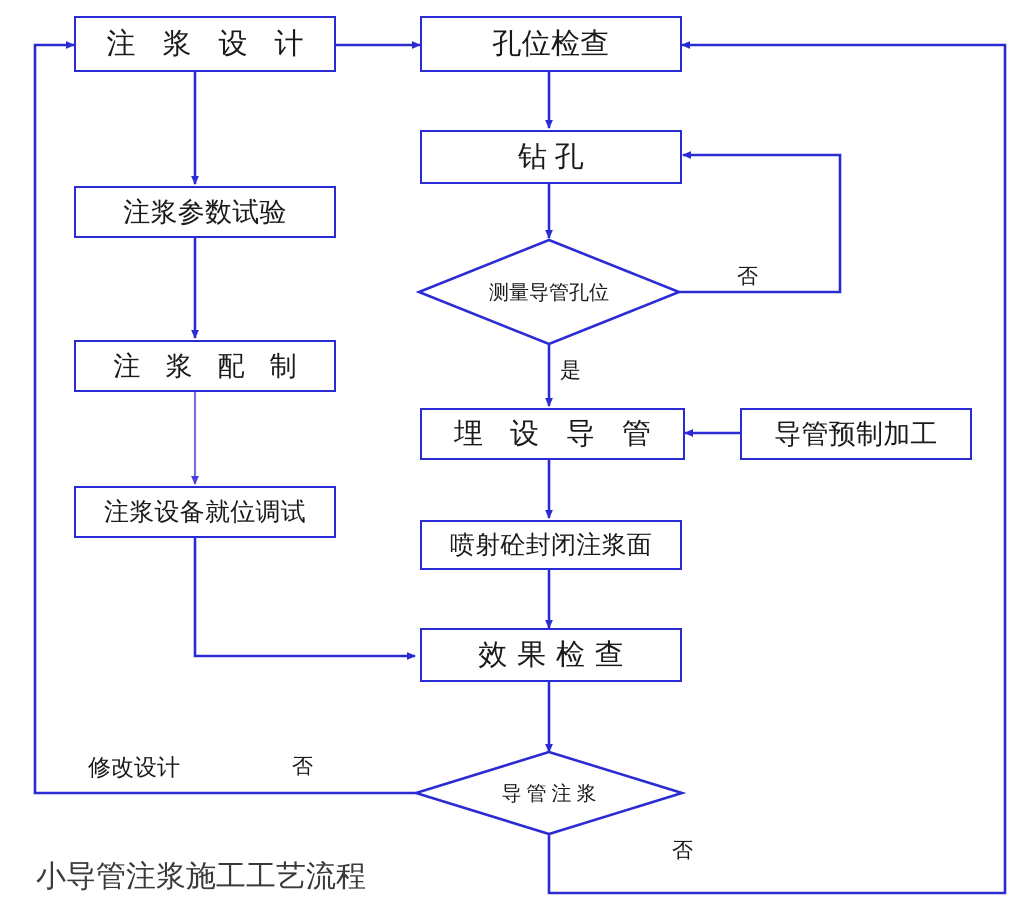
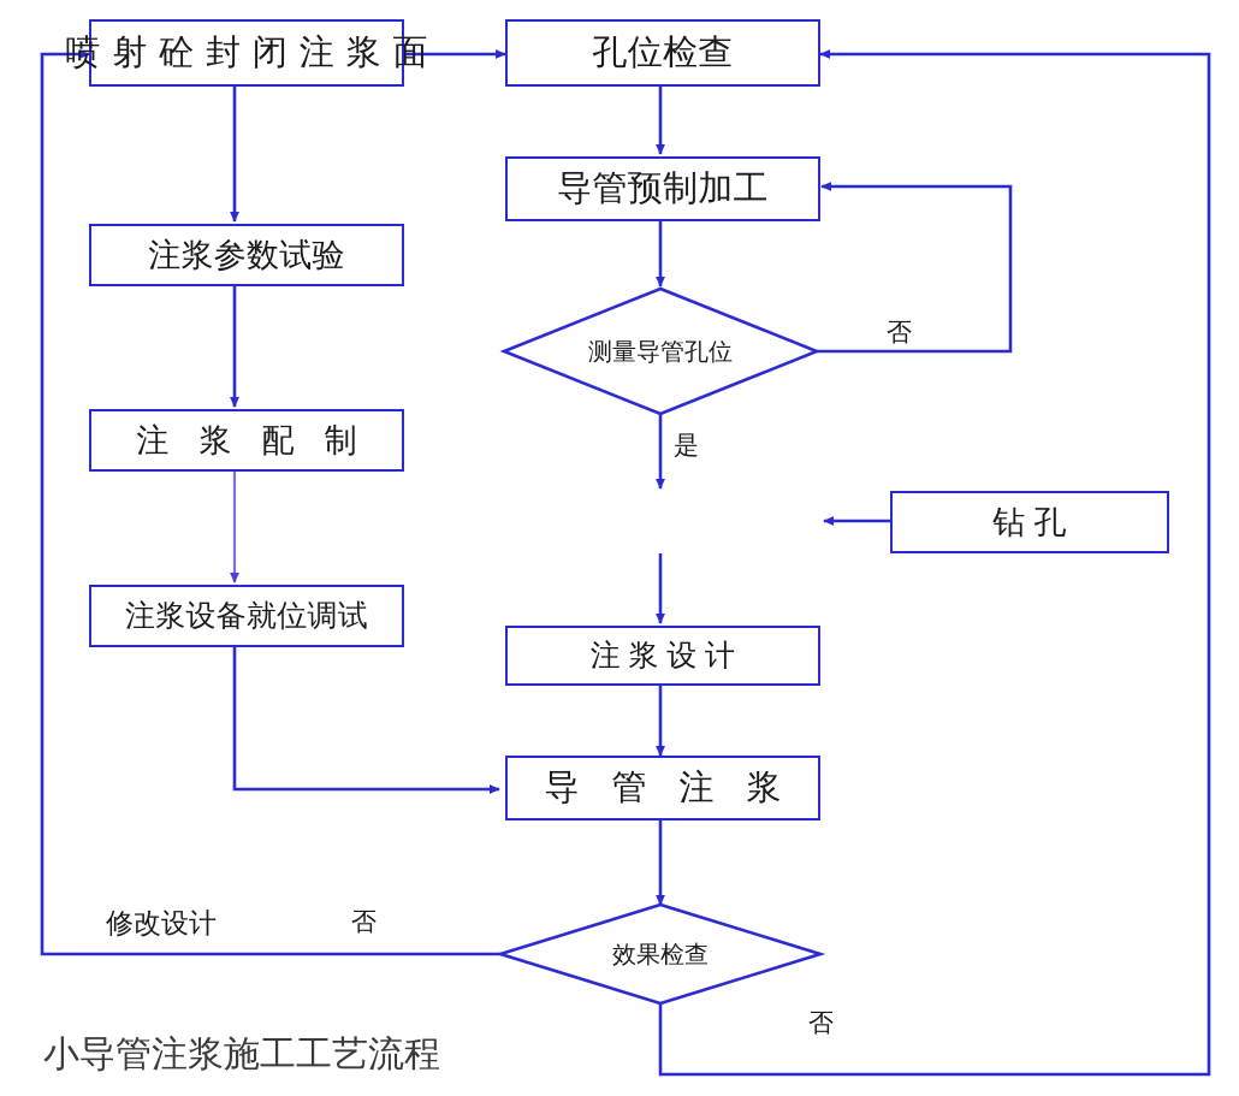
- 注 浆 设 计
+ 喷射砼封闭注浆面
  孔位检查
  注浆参数试验
- 钻 孔
+ 导管预制加工
  注 浆 配 制
- 埋 设 导 管
- 导管预制加工
+ 钻 孔
  注浆设备就位调试
- 喷射砼封闭注浆面
+ 注 浆 设 计
- 效果检查
+ 导 管 注 浆
  测量导管孔位
- 导 管 注 浆
+ 效果检查
  否
  是
  修改设计
  否
  否
  小导管注浆施工工艺流程
